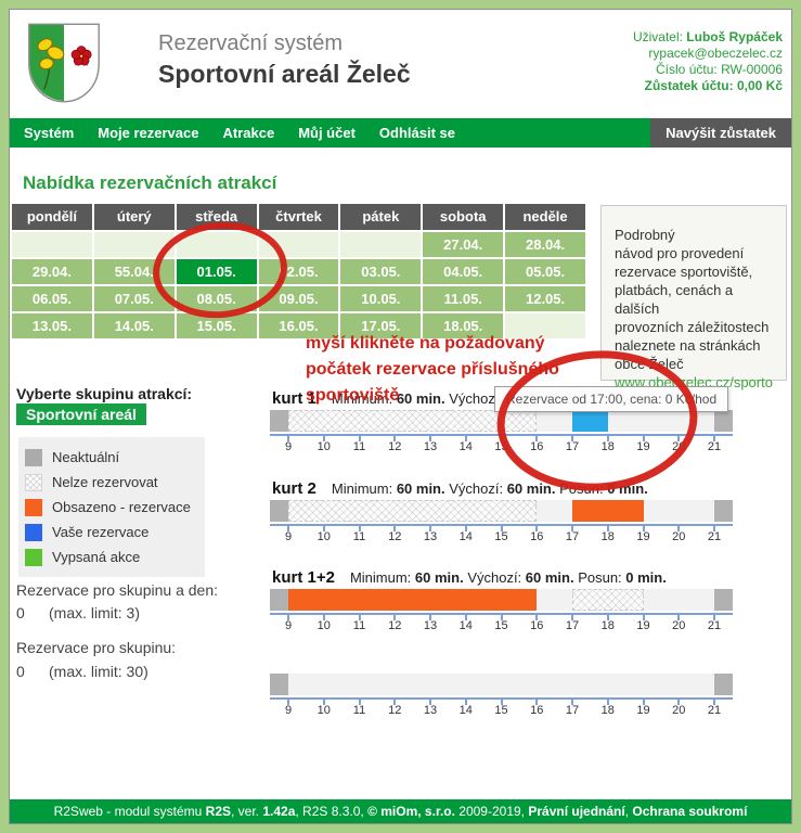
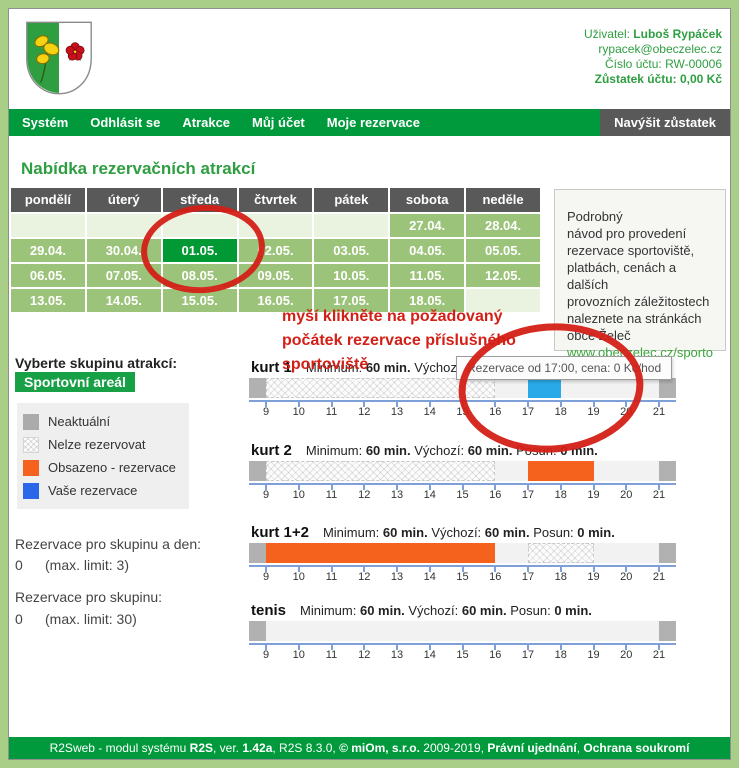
- Rezervační systém
- Sportovní areál Želeč
  Uživatel: Luboš Rypáček
  rypacek@obeczelec.cz
  Číslo účtu: RW-00006
  Zůstatek účtu: 0,00 Kč
  Systém
- Moje rezervace
+ Odhlásit se
  Atrakce
  Můj účet
- Odhlásit se
+ Moje rezervace
  Navýšit zůstatek
  Nabídka rezervačních atrakcí
  pondělí
  úterý
  středa
  čtvrtek
  pátek
  sobota
  neděle
  27.04.
  28.04.
  29.04.
- 55.04.
+ 30.04.
  01.05.
  2.05.
  03.05.
  04.05.
  05.05.
  06.05.
  07.05.
  08.05.
  09.05.
  10.05.
  11.05.
  12.05.
  13.05.
  14.05.
  15.05.
  16.05.
  17.05.
  18.05.
  Podrobný
  návod pro provedení
  rezervace sportoviště,
  platbách, cenách a dalších
  provozních záležitostech
  naleznete na stránkách
  obceleč
  myší klikněte na požadovaný
  počátek rezervace příslušno
  sportoviště
  Vyberte skupinu atrakcí:
  Sportovní areál
  Neaktuální
  Nelze rezervovat
  Obsazeno - rezervace
  Vaše rezervace
- Vypsaná akce
  Rezervace pro skupinu a den:
  0 (max. limit: 3)
  Rezervace pro skupinu:
  0 (max. limit: 30)
  9
  10
  11
  12
  13
  14
  16
  17
  18
  19
  21
  kurt 2 Minimum: 60 min. Výchozí: 60 min. P min.
  9
  10
  11
  12
  13
  14
  15
  16
  17
  18
  19
  20
  21
  kurt 1+2 Minimum: 60 min. Výchozí: 60 min. Posun: 0 min.
  9
  10
  11
  12
  13
  14
  15
  16
  17
  18
  19
  20
  21
+ tenis Minimum: 60 min. Výchozí: 60 min. Posun: 0 min.
  9
  10
  11
  12
  13
  14
  15
  16
  17
  18
  19
  20
  21
  ezervace od 17:00, cena: 0 Khod
  R2Sweb - modul systému R2S, ver. 1.42a, R2S 8.3.0, © miOm, s.r.o. 2009-2019, Právní ujednání, Ochrana soukromí
